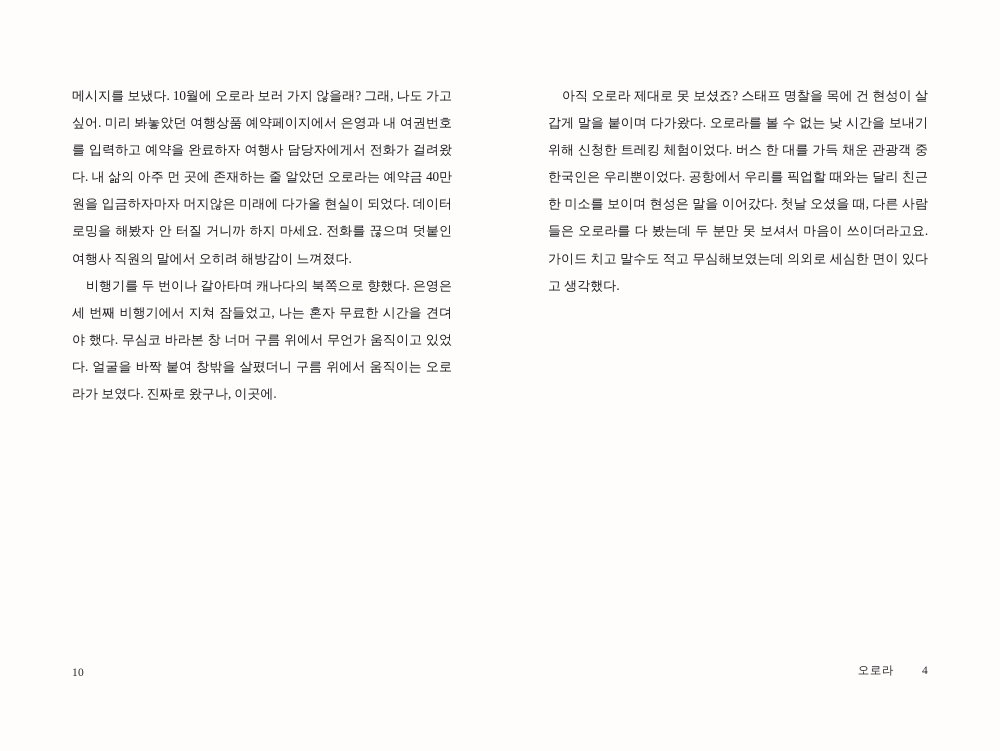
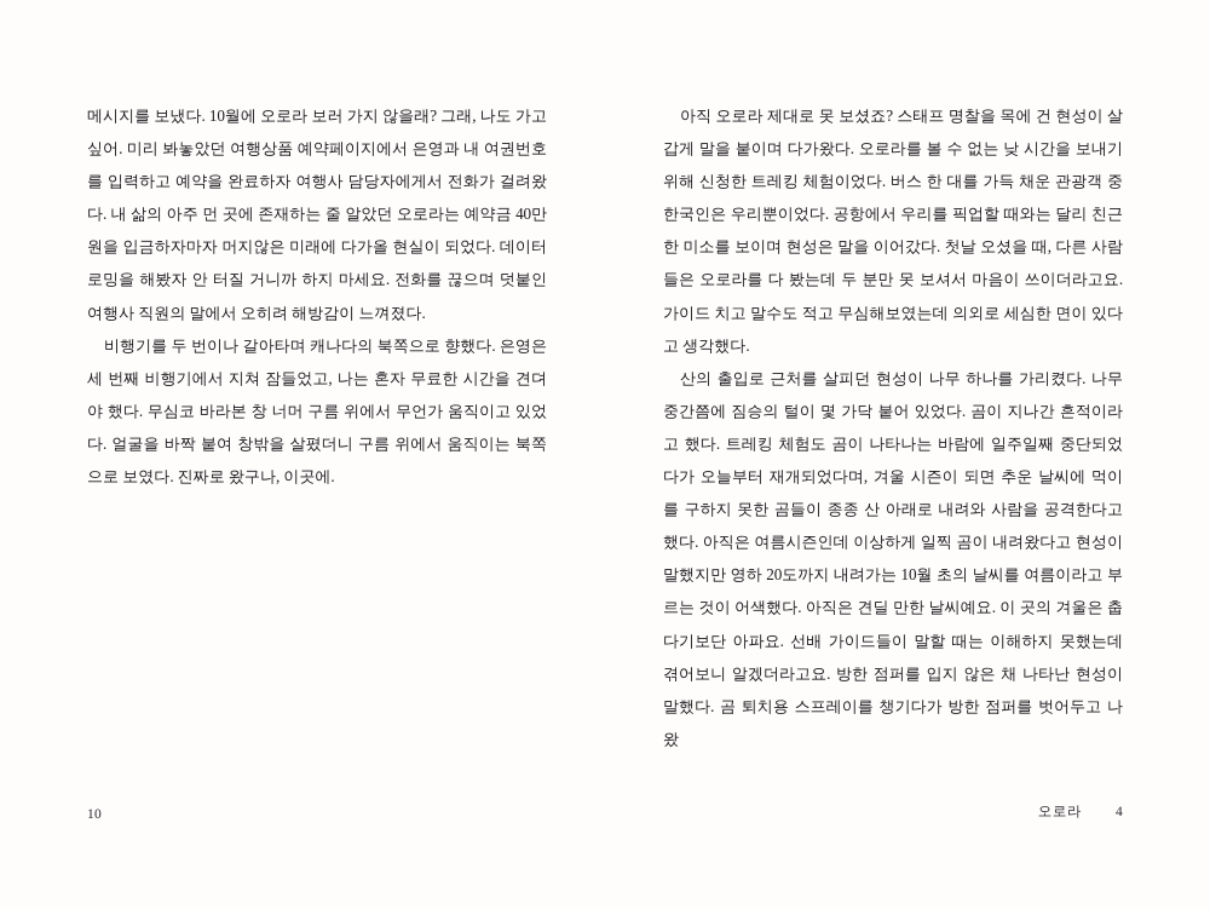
  메시지를 보냈다. 10월에 오로라 보러 가지 않을래? 그래, 나도 가고 싶어. 미리 봐놓았던 여행상품 예약페이지에서 은영과 내 여권번호를 입력하고 예약을 완료하자 여행사 담당자에게서 전화가 걸려왔다. 내 삶의 아주 먼 곳에 존재하는 줄 알았던 오로라는 예약금 40만원을 입금하자마자 머지않은 미래에 다가올 현실이 되었다. 데이터로밍을 해봤자 안 터질 거니까 하지 마세요. 전화를 끊으며 덧붙인 여행사 직원의 말에서 오히려 해방감이 느껴졌다.
- 비행기를 두 번이나 갈아타며 캐나다의 북쪽으로 향했다. 은영은 세 번째 비행기에서 지쳐 잠들었고, 나는 혼자 무료한 시간을 견뎌야 했다. 무심코 바라본 창 너머 구름 위에서 무언가 움직이고 있었다. 얼굴을 바짝 붙여 창밖을 살폈더니 구름 위에서 움직이는 오로라가 보였다. 진짜로 왔구나, 이곳에.
+ 비행기를 두 번이나 갈아타며 캐나다의 북쪽으로 향했다. 은영은 세 번째 비행기에서 지쳐 잠들었고, 나는 혼자 무료한 시간을 견뎌야 했다. 무심코 바라본 창 너머 구름 위에서 무언가 움직이고 있었다. 얼굴을 바짝 붙여 창밖을 살폈더니 구름 위에서 움직이는 북쪽으로 보였다. 진짜로 왔구나, 이곳에.
  10
  아직 오로라 제대로 못 보셨죠? 스태프 명찰을 목에 건 현성이 살갑게 말을 붙이며 다가왔다. 오로라를 볼 수 없는 낮 시간을 보내기 위해 신청한 트레킹 체험이었다. 버스 한 대를 가득 채운 관광객 중 한국인은 우리뿐이었다. 공항에서 우리를 픽업할 때와는 달리 친근한 미소를 보이며 현성은 말을 이어갔다. 첫날 오셨을 때, 다른 사람들은 오로라를 다 봤는데 두 분만 못 보셔서 마음이 쓰이더라고요. 가이드 치고 말수도 적고 무심해보였는데 의외로 세심한 면이 있다고 생각했다.
+ 산의 출입로 근처를 살피던 현성이 나무 하나를 가리켰다. 나무 중간쯤에 짐승의 털이 몇 가닥 붙어 있었다. 곰이 지나간 흔적이라고 했다. 트레킹 체험도 곰이 나타나는 바람에 일주일째 중단되었다가 오늘부터 재개되었다며, 겨울 시즌이 되면 추운 날씨에 먹이를 구하지 못한 곰들이 종종 산 아래로 내려와 사람을 공격한다고 했다. 아직은 여름시즌인데 이상하게 일찍 곰이 내려왔다고 현성이 말했지만 영하 20도까지 내려가는 10월 초의 날씨를 여름이라고 부르는 것이 어색했다. 아직은 견딜 만한 날씨예요. 이 곳의 겨울은 춥다기보단 아파요. 선배 가이드들이 말할 때는 이해하지 못했는데 겪어보니 알겠더라고요. 방한 점퍼를 입지 않은 채 나타난 현성이 말했다. 곰 퇴치용 스프레이를 챙기다가 방한 점퍼를 벗어두고 나왔
  오로라
  4
